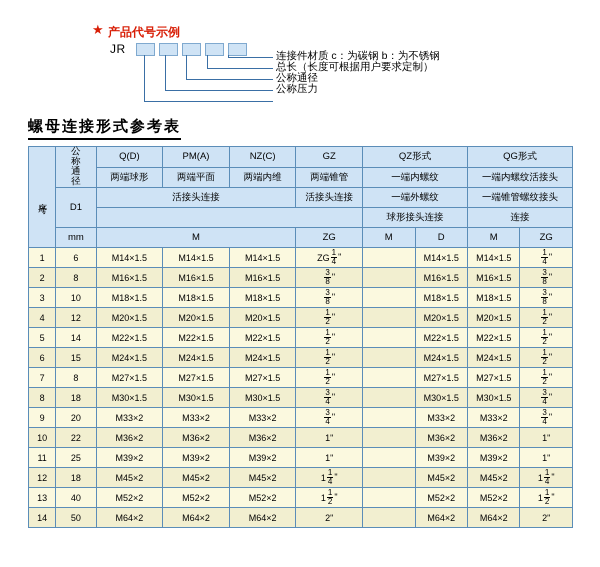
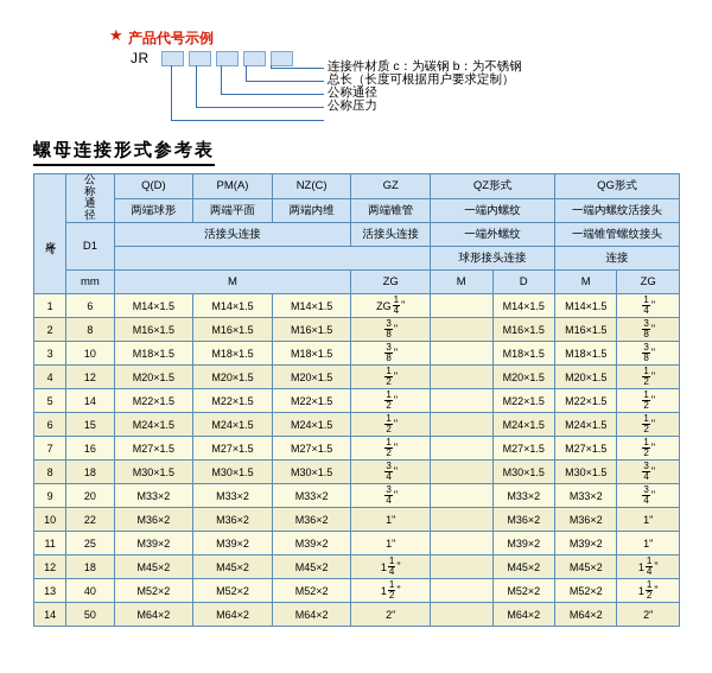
  ★
  产品代号示例
  JR
  连接件材质 c：为碳钢 b：为不锈钢
  总长（长度可根据用户要求定制）
  公称通径
  公称压力
  螺母连接形式参考表
  	公称通径	Q(D)	PM(A)	NZ(C)	GZ	QZ形式	QG形式
  两端球形	两端平面	两端内维	两端锥管	一端内螺纹	一端内螺纹活接头
  D1	活接头连接	活接头连接	一端外螺纹	一端锥管螺纹接头
  	球形接头连接	连接
  mm	M	ZG	M	D	M	ZG
  1	6	M14×1.5	M14×1.5	M14×1.5	ZG 14"		M14×1.5	M14×1.5	14"
  2	8	M16×1.5	M16×1.5	M16×1.5	38"		M16×1.5	M16×1.5	38"
  3	10	M18×1.5	M18×1.5	M18×1.5	38"		M18×1.5	M18×1.5	38"
  4	12	M20×1.5	M20×1.5	M20×1.5	12"		M20×1.5	M20×1.5	12"
  5	14	M22×1.5	M22×1.5	M22×1.5	12"		M22×1.5	M22×1.5	12"
  6	15	M24×1.5	M24×1.5	M24×1.5	12"		M24×1.5	M24×1.5	12"
- 7	8	M27×1.5	M27×1.5	M27×1.5	12"		M27×1.5	M27×1.5	12"
+ 7	16	M27×1.5	M27×1.5	M27×1.5	12"		M27×1.5	M27×1.5	12"
  8	18	M30×1.5	M30×1.5	M30×1.5	34"		M30×1.5	M30×1.5	34"
  9	20	M33×2	M33×2	M33×2	34"		M33×2	M33×2	34"
  10	22	M36×2	M36×2	M36×2	1"		M36×2	M36×2	1"
  11	25	M39×2	M39×2	M39×2	1"		M39×2	M39×2	1"
  12	18	M45×2	M45×2	M45×2	1 14"		M45×2	M45×2	1 14"
  13	40	M52×2	M52×2	M52×2	1 12"		M52×2	M52×2	1 12"
  14	50	M64×2	M64×2	M64×2	2"		M64×2	M64×2	2"
